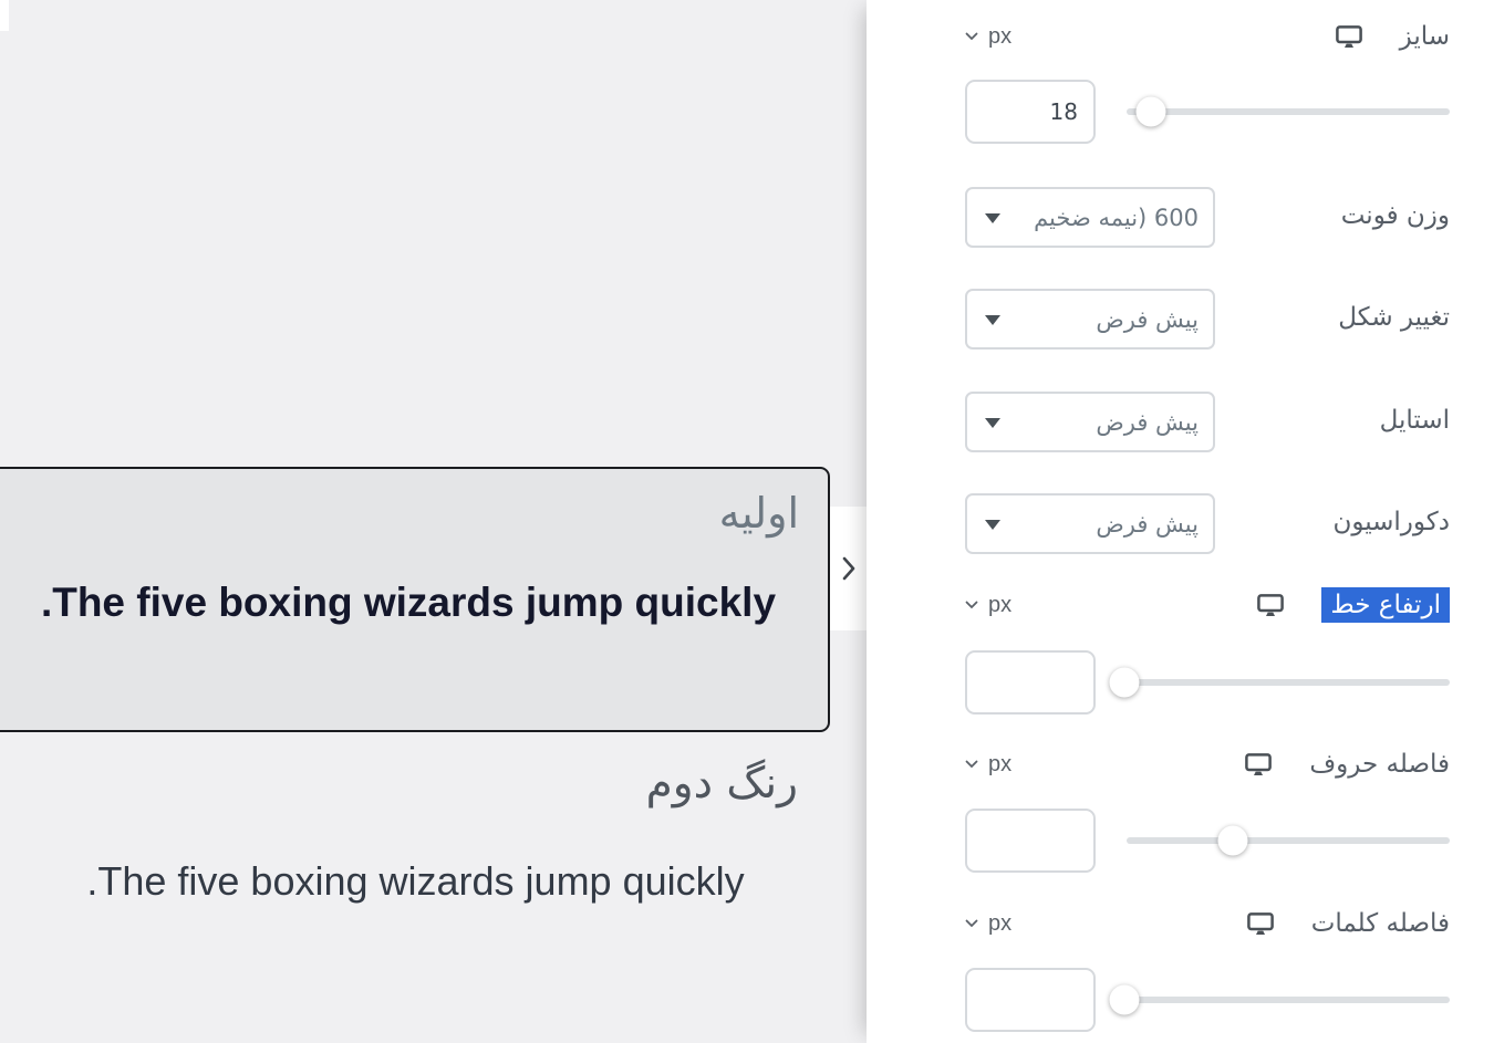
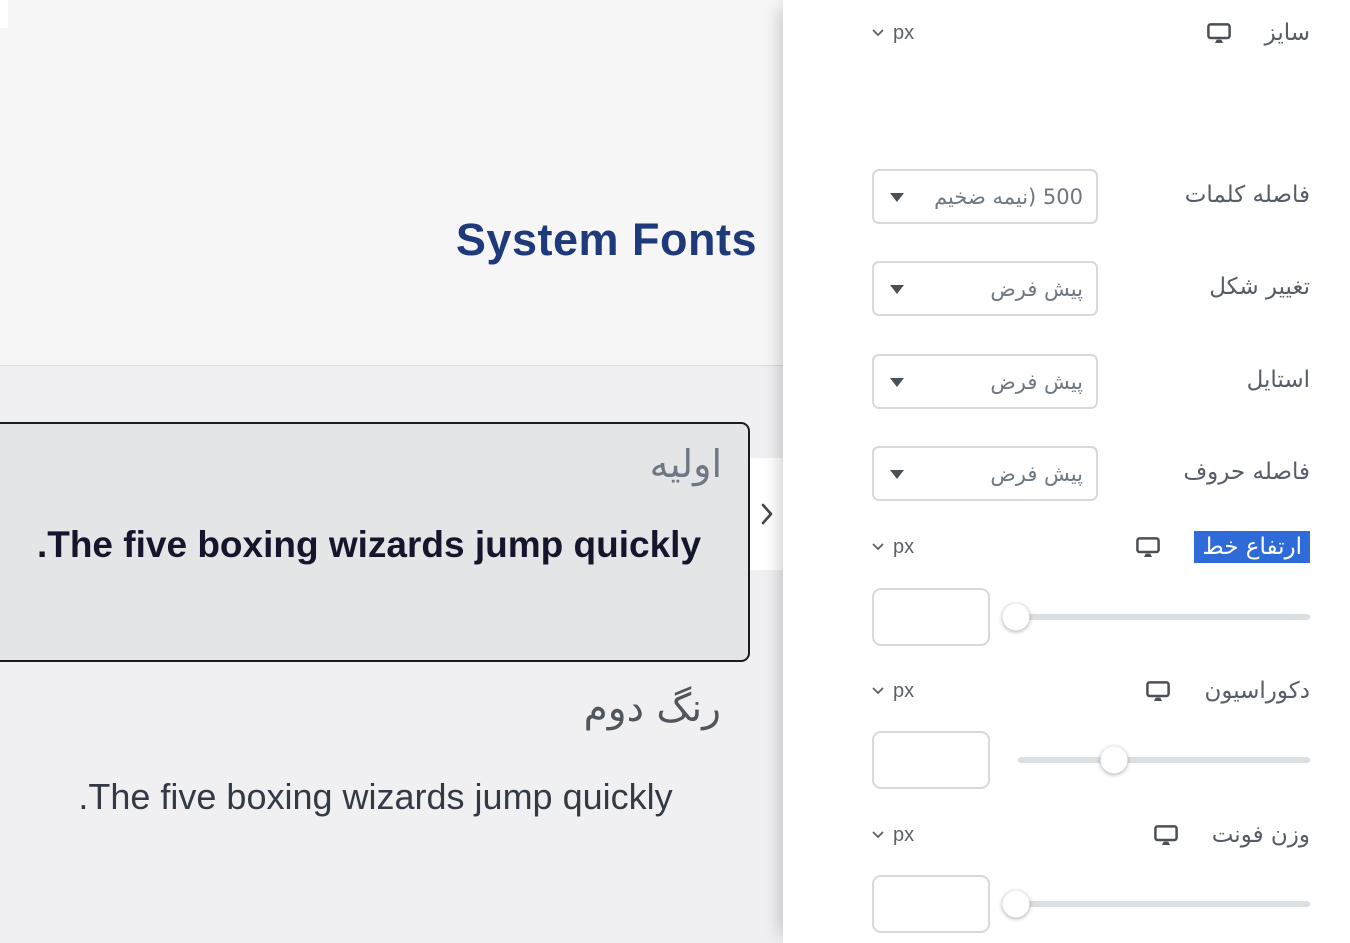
+ System Fonts
  اولیه
  .The five boxing wizards jump quickly
  رنگ دوم
  .The five boxing wizards jump quickly
  px
  سایز
- 18
- وزن فونت
+ فاصله کلمات
- 600 (نیمه ضخیم
+ 500 (نیمه ضخیم
  تغییر شکل
  پیش فرض
  استایل
  پیش فرض
- دکوراسیون
+ فاصله حروف
  پیش فرض
  px
  ارتفاع خط
  px
- فاصله حروف
+ دکوراسیون
  px
- فاصله کلمات
+ وزن فونت
